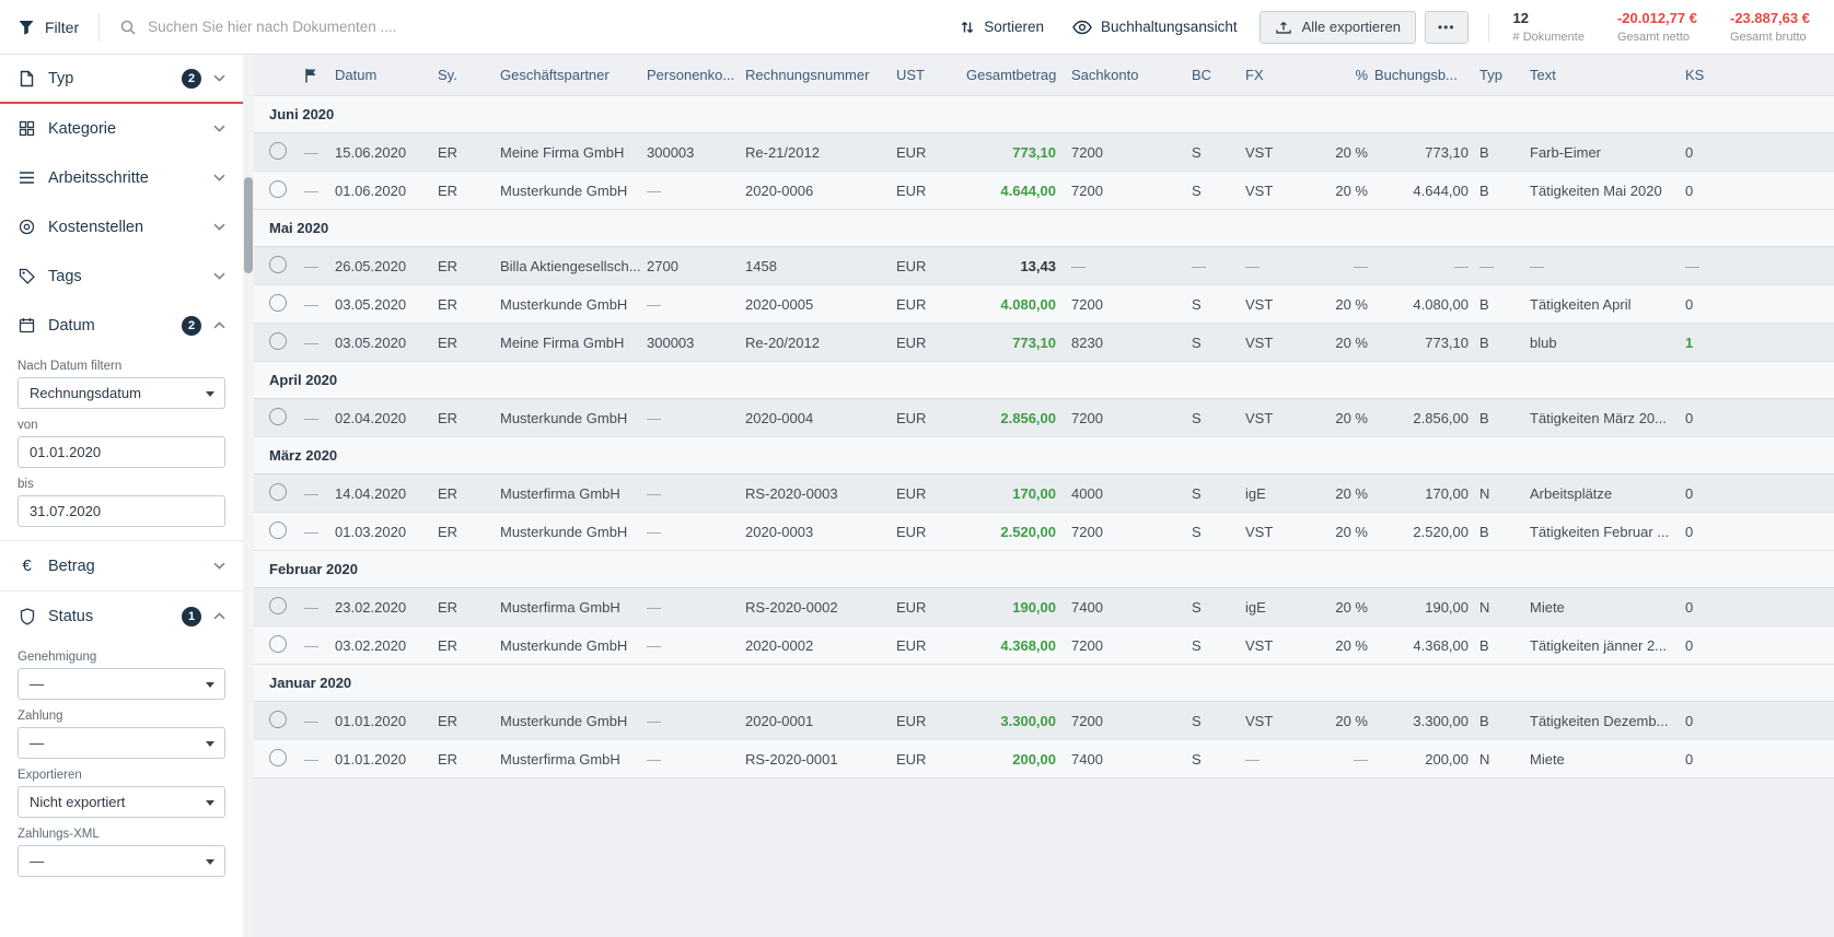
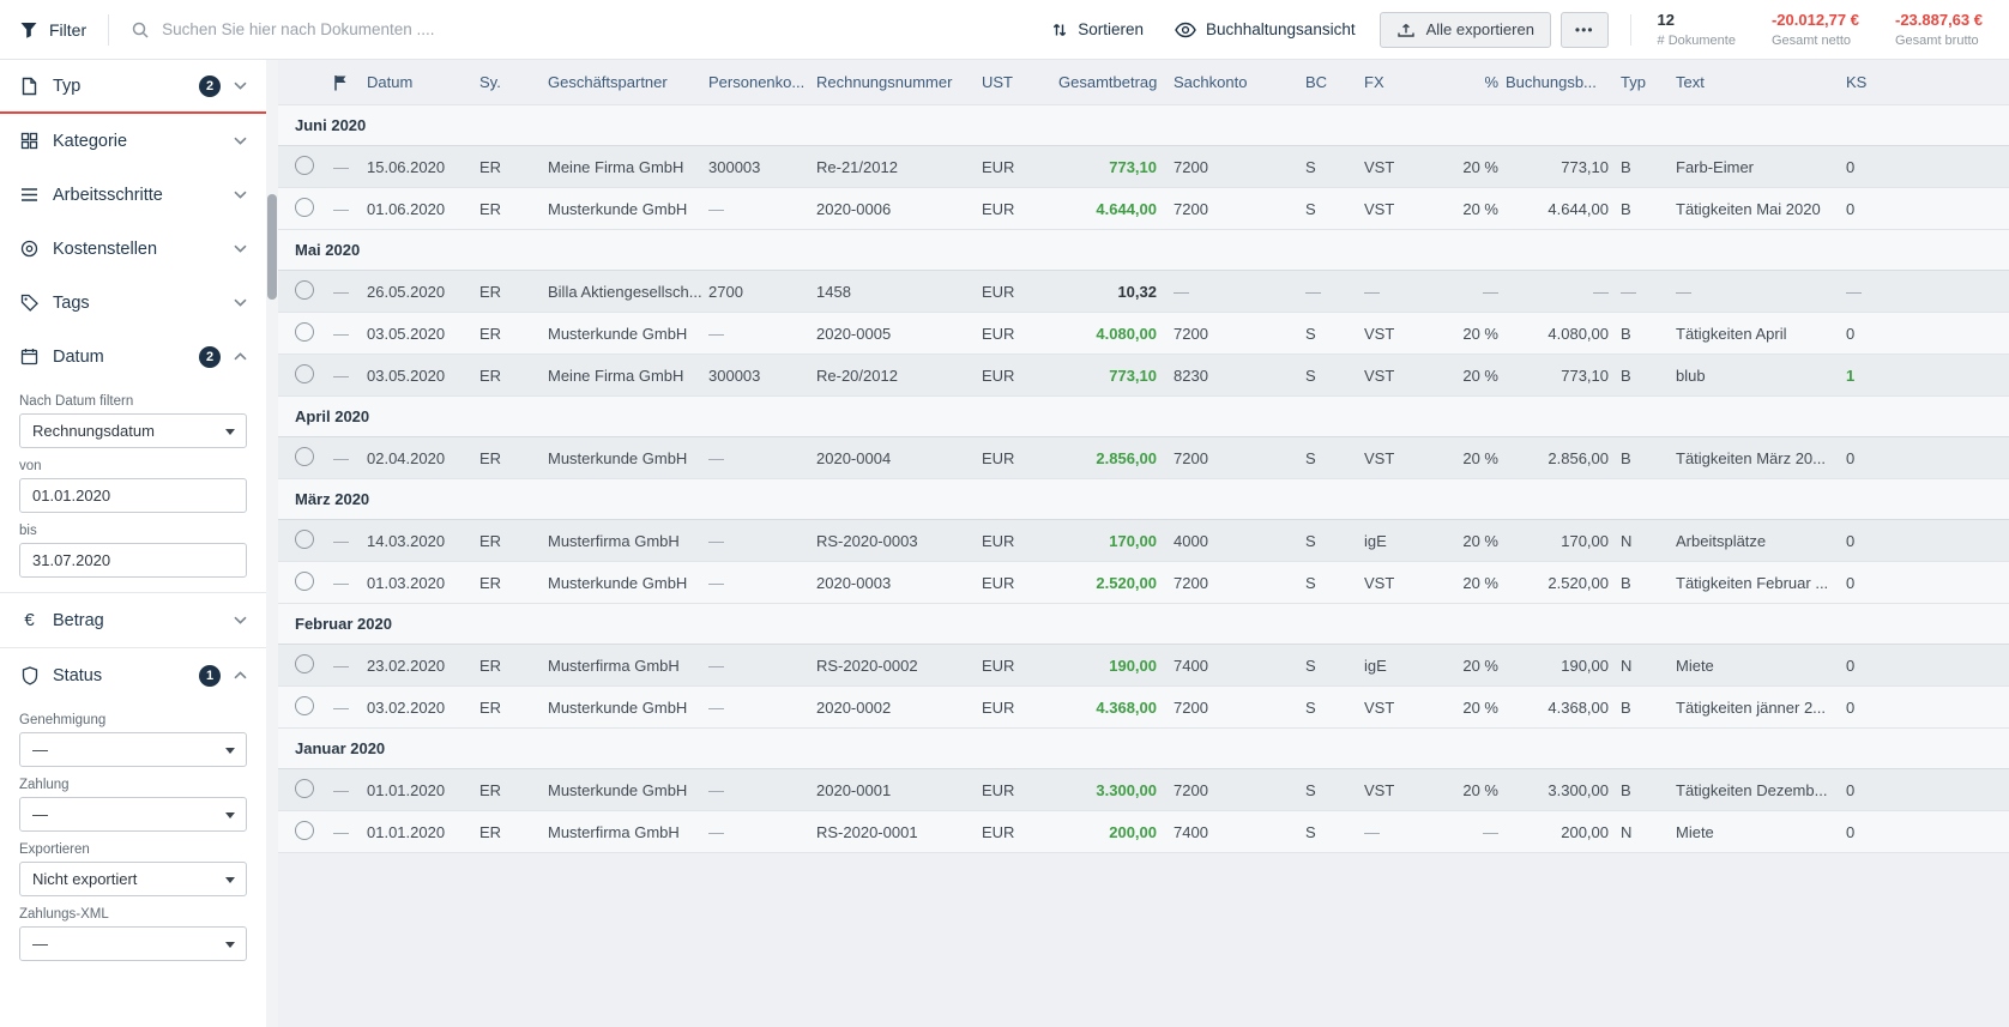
  Filter
  Suchen Sie hier nach Dokumenten ....
  Sortieren
  Buchhaltungsansicht
  Alle exportieren
  •••
  12
  # Dokumente
  -20.012,77 €
  Gesamt netto
  -23.887,63 €
  Gesamt brutto
  Typ
  2
  Kategorie
  Arbeitsschritte
  Kostenstellen
  Tags
  Datum
  2
  Nach Datum filtern
  Rechnungsdatum
  von
  01.01.2020
  bis
  31.07.2020
  €
  Betrag
  Status
  1
  Genehmigung
  —
  Zahlung
  —
  Exportieren
  Nicht exportiert
  Zahlungs-XML
  —
  Datum
  Sy.
  Geschäftspartner
  Personenko...
  Rechnungsnummer
  UST
  Gesamtbetrag
  Sachkonto
  BC
  FX
  %
  Buchungsb...
  Typ
  Text
  KS
  Juni 2020
  —
  15.06.2020
  ER
  Meine Firma GmbH
  300003
  Re-21/2012
  EUR
  773,10
  7200
  S
  VST
  20 %
  773,10
  B
  Farb-Eimer
  0
  —
  01.06.2020
  ER
  Musterkunde GmbH
  —
  2020-0006
  EUR
  4.644,00
  7200
  S
  VST
  20 %
  4.644,00
  B
  Tätigkeiten Mai 2020
  0
  Mai 2020
  —
  26.05.2020
  ER
  Billa Aktiengesellsch...
  2700
  1458
  EUR
- 13,43
+ 10,32
  —
  —
  —
  —
  —
  —
  —
  —
  —
  03.05.2020
  ER
  Musterkunde GmbH
  —
  2020-0005
  EUR
  4.080,00
  7200
  S
  VST
  20 %
  4.080,00
  B
  Tätigkeiten April
  0
  —
  03.05.2020
  ER
  Meine Firma GmbH
  300003
  Re-20/2012
  EUR
  773,10
  8230
  S
  VST
  20 %
  773,10
  B
  blub
  1
  April 2020
  —
  02.04.2020
  ER
  Musterkunde GmbH
  —
  2020-0004
  EUR
  2.856,00
  7200
  S
  VST
  20 %
  2.856,00
  B
  Tätigkeiten März 20...
  0
  März 2020
  —
- 14.04.2020
+ 14.03.2020
  ER
  Musterfirma GmbH
  —
  RS-2020-0003
  EUR
  170,00
  4000
  S
  igE
  20 %
  170,00
  N
  Arbeitsplätze
  0
  —
  01.03.2020
  ER
  Musterkunde GmbH
  —
  2020-0003
  EUR
  2.520,00
  7200
  S
  VST
  20 %
  2.520,00
  B
  Tätigkeiten Februar ...
  0
  Februar 2020
  —
  23.02.2020
  ER
  Musterfirma GmbH
  —
  RS-2020-0002
  EUR
  190,00
  7400
  S
  igE
  20 %
  190,00
  N
  Miete
  0
  —
  03.02.2020
  ER
  Musterkunde GmbH
  —
  2020-0002
  EUR
  4.368,00
  7200
  S
  VST
  20 %
  4.368,00
  B
  Tätigkeiten jänner 2...
  0
  Januar 2020
  —
  01.01.2020
  ER
  Musterkunde GmbH
  —
  2020-0001
  EUR
  3.300,00
  7200
  S
  VST
  20 %
  3.300,00
  B
  Tätigkeiten Dezemb...
  0
  —
  01.01.2020
  ER
  Musterfirma GmbH
  —
  RS-2020-0001
  EUR
  200,00
  7400
  S
  —
  —
  200,00
  N
  Miete
  0
